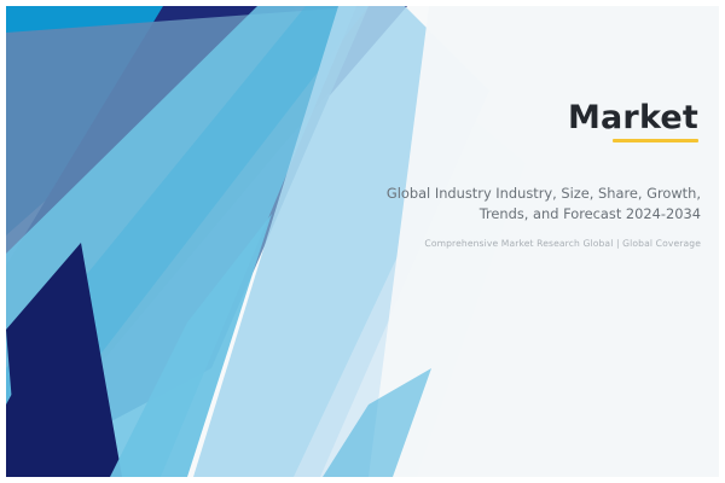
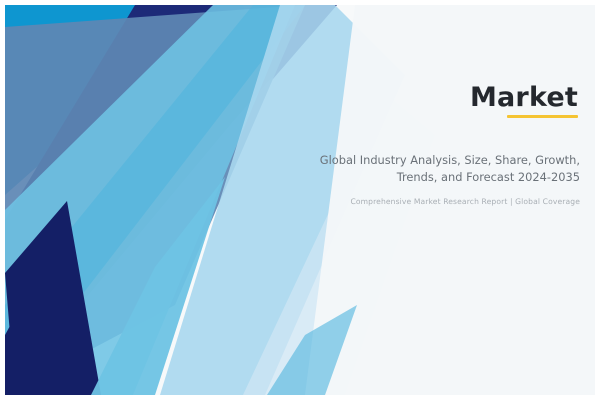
  Market
- Global Industry Industry, Size, Share, Growth,
+ Global Industry Analysis, Size, Share, Growth,
- Trends, and Forecast 2024-2034
+ Trends, and Forecast 2024-2035
- Comprehensive Market Research Global | Global Coverage
+ Comprehensive Market Research Report | Global Coverage
